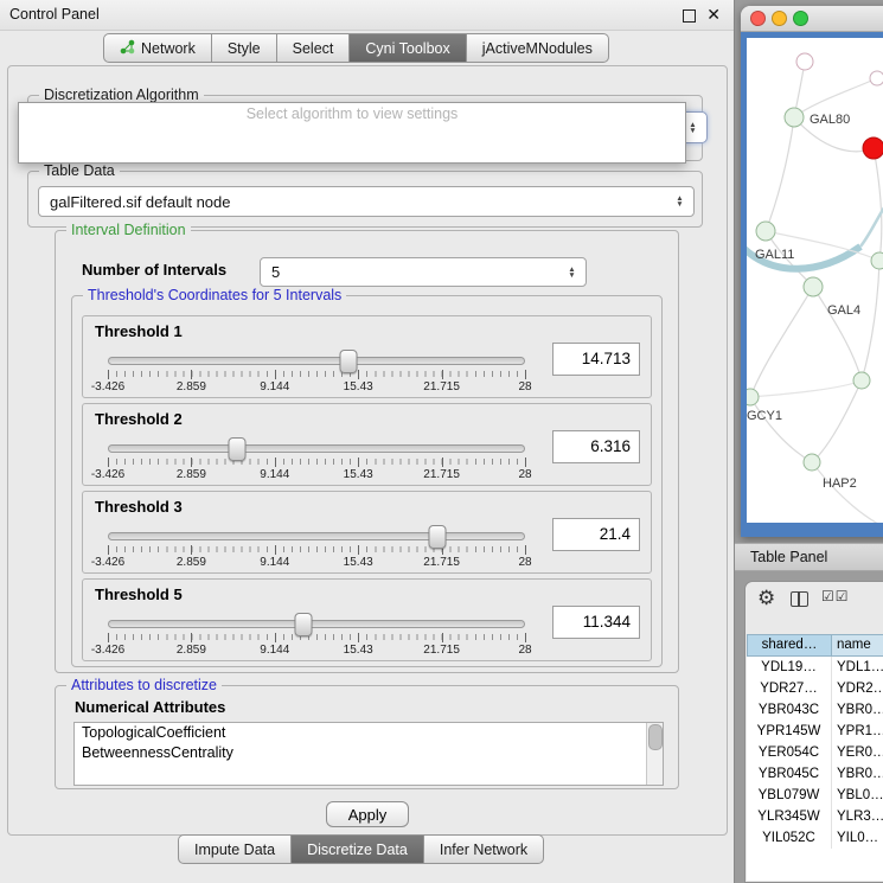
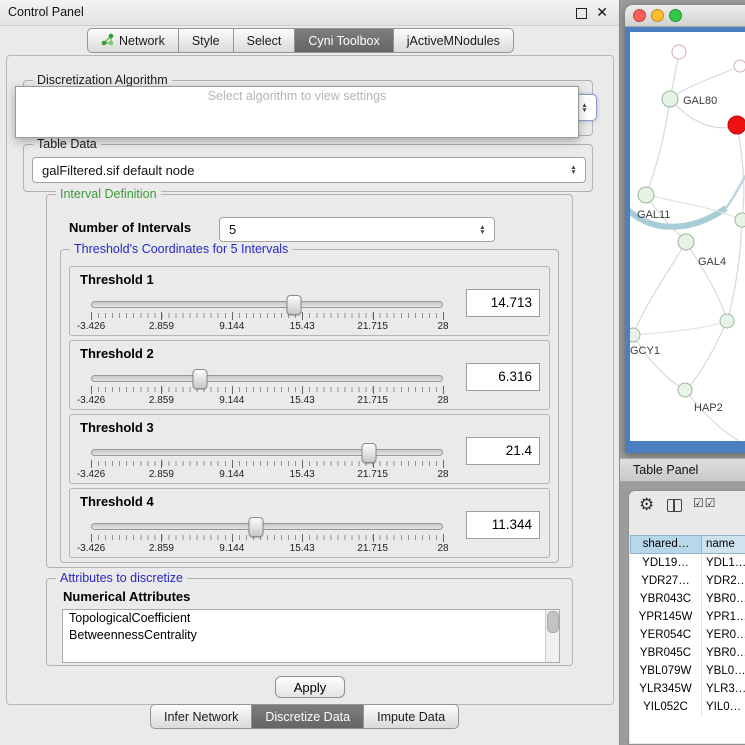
  Control Panel
  ✕
  Network
  Style
  Select
  Cyni Toolbox
  jActiveMNodules
  Discretization Algorithm
  Select algorithm to view settings
  Table Data
  galFiltered.sif default node
  Interval Definition
  Number of Intervals
  5
  Threshold's Coordinates for 5 Intervals
  Threshold 1
  14.713
  -3.426
  2.859
  9.144
  15.43
  21.715
  28
  Threshold 2
  6.316
  -3.426
  2.859
  9.144
  15.43
  21.715
  28
  Threshold 3
  21.4
  -3.426
  2.859
  9.144
  15.43
  21.715
  28
- Threshold 5
+ Threshold 4
  11.344
  -3.426
  2.859
  9.144
  15.43
  21.715
  28
  Attributes to discretize
  Numerical Attributes
  TopologicalCoefficient
  BetweennessCentrality
  Apply
- Impute Data
+ Infer Network
  Discretize Data
- Infer Network
+ Impute Data
  GAL80
  GAL11
  GAL4
  GCY1
  HAP2
  Table Panel
  ⚙
  ☑☑
  shared…
  name
  YDL19…
  YDL1…
  YDR27…
  YDR2…
  YBR043C
  YBR0…
  YPR145W
  YPR1…
  YER054C
  YER0…
  YBR045C
  YBR0…
  YBL079W
  YBL0…
  YLR345W
  YLR3…
  YIL052C
  YIL0…
